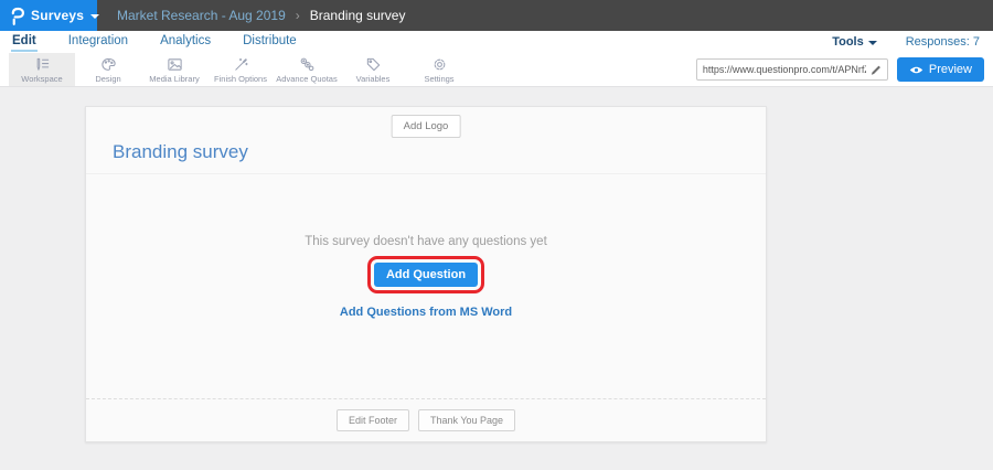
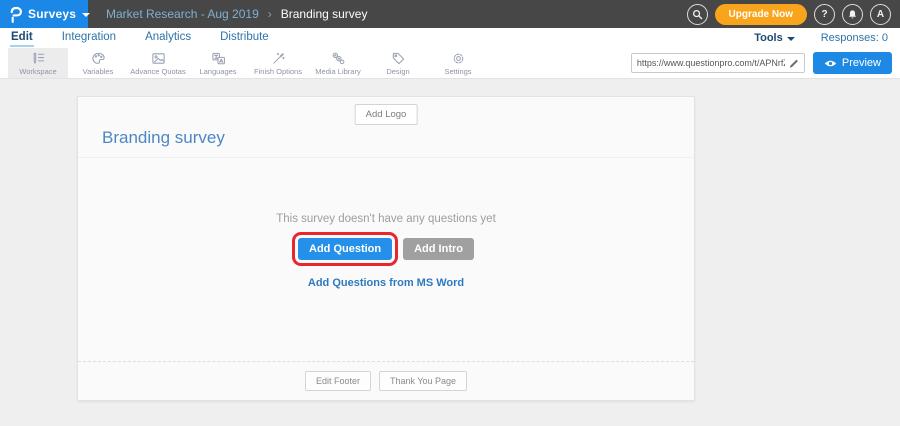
  Surveys
  Market Research - Aug 2019
  ›
  Branding survey
+ Upgrade Now
+ ?
+ A
  Edit
  Integration
  Analytics
  Distribute
  Tools
- Responses: 7
+ Responses: 0
  Workspace
- Design
+ Variables
- Media Library
+ Advance Quotas
+ Languages
  Finish Options
- Advance Quotas
+ Media Library
- Variables
+ Design
  Settings
  https://www.questionpro.com/t/APNrf
  Preview
  Add Logo
  Branding survey
  This survey doesn't have any questions yet
  Add Question
+ Add Intro
  Add Questions from MS Word
  Edit Footer
  Thank You Page
